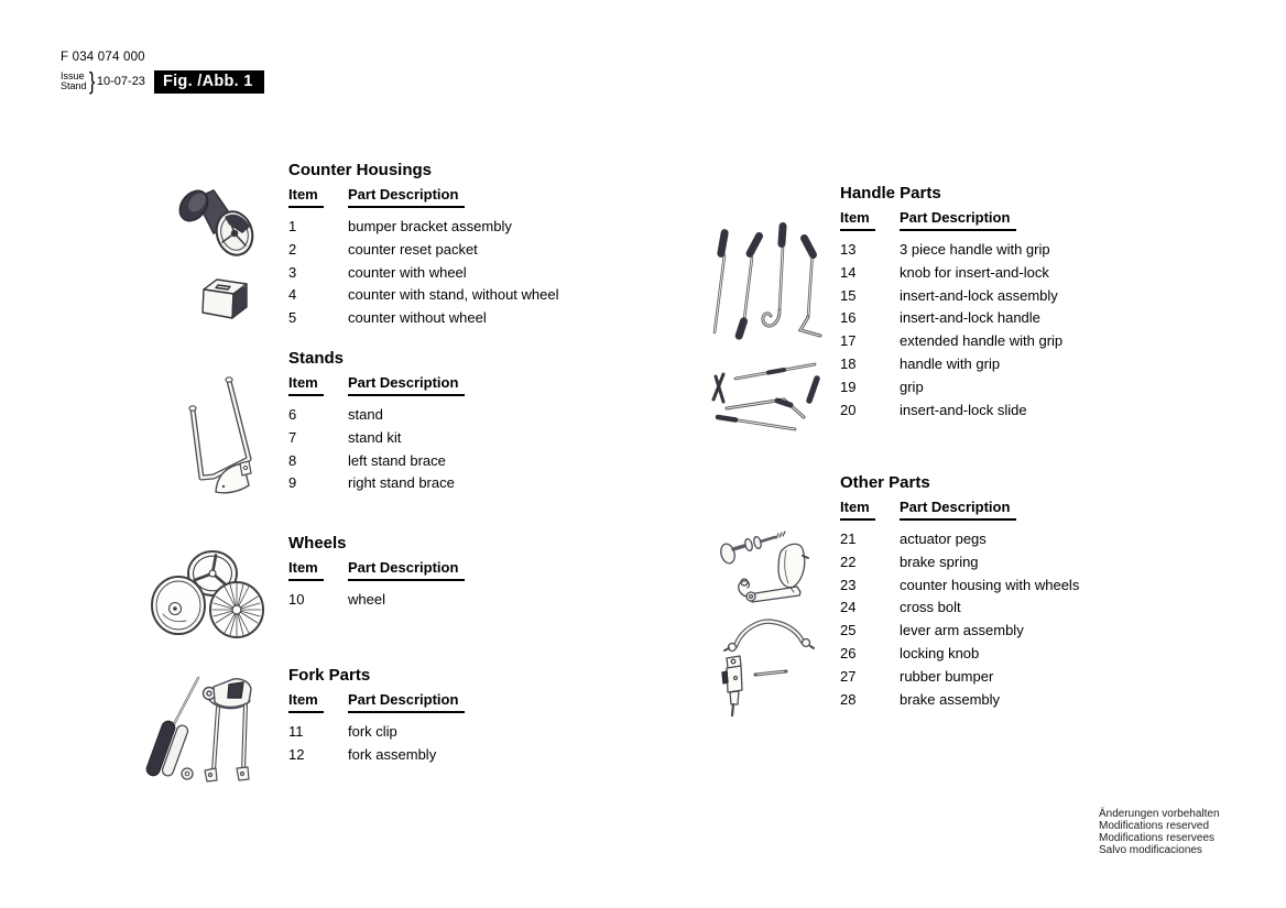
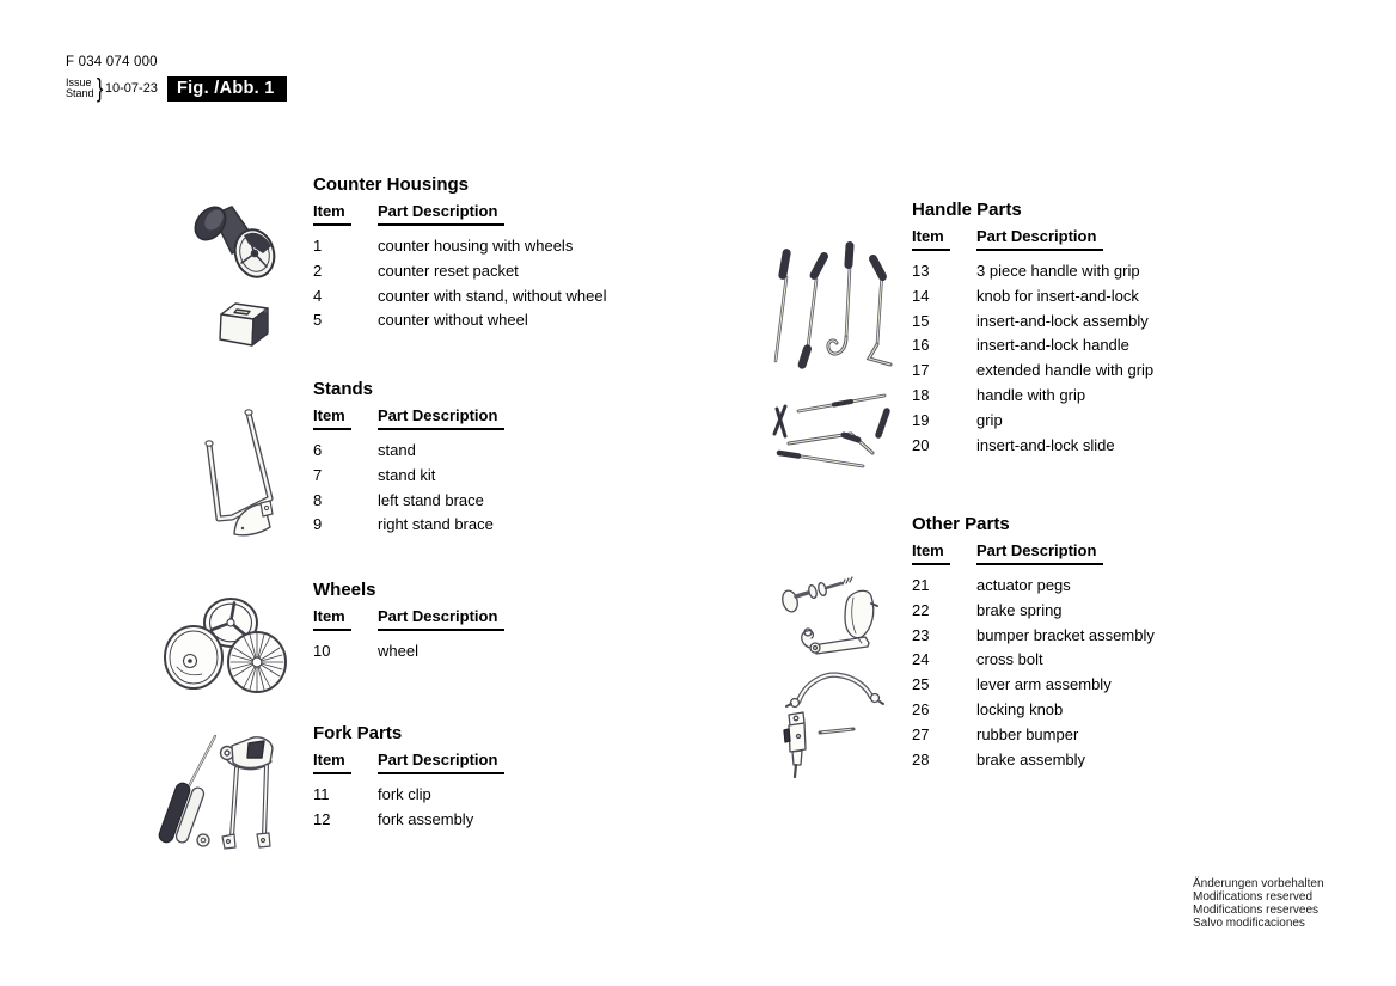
  F 034 074 000
  Issue
  Stand
  }
  10-07-23
  Fig. /Abb. 1
  Counter Housings
  Item
  Part Description
  1
- bumper bracket assembly
+ counter housing with wheels
  2
  counter reset packet
- 3
- counter with wheel
  4
  counter with stand, without wheel
  5
  counter without wheel
  Stands
  Item
  Part Description
  6
  stand
  7
  stand kit
  8
  left stand brace
  9
  right stand brace
  Wheels
  Item
  Part Description
  10
  wheel
  Fork Parts
  Item
  Part Description
  11
  fork clip
  12
  fork assembly
  Handle Parts
  Item
  Part Description
  13
  3 piece handle with grip
  14
  knob for insert-and-lock
  15
  insert-and-lock assembly
  16
  insert-and-lock handle
  17
  extended handle with grip
  18
  handle with grip
  19
  grip
  20
  insert-and-lock slide
  Other Parts
  Item
  Part Description
  21
  actuator pegs
  22
  brake spring
  23
- counter housing with wheels
+ bumper bracket assembly
  24
  cross bolt
  25
  lever arm assembly
  26
  locking knob
  27
  rubber bumper
  28
  brake assembly
  Änderungen vorbehalten
  Modifications reserved
  Modifications reservees
  Salvo modificaciones
